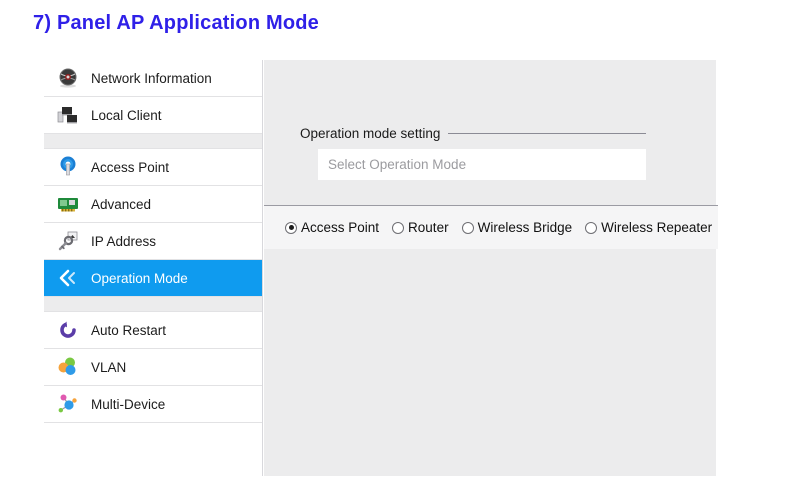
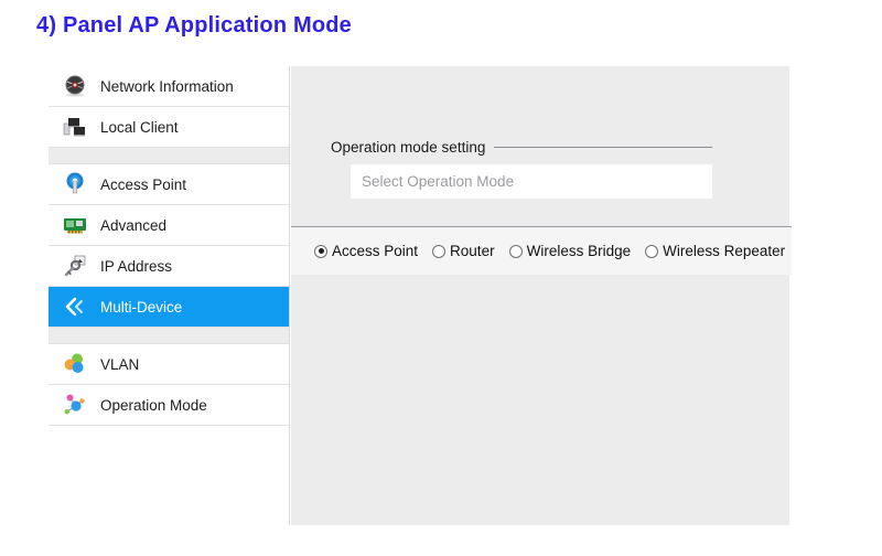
- 7) Panel AP Application Mode
+ 4) Panel AP Application Mode
  Network Information
  Local Client
  Access Point
  Advanced
  IP Address
- Operation Mode
+ Multi-Device
- Auto Restart
  VLAN
- Multi-Device
+ Operation Mode
  Operation mode setting
  Select Operation Mode
  Access Point
  Router
  Wireless Bridge
  Wireless Repeater
